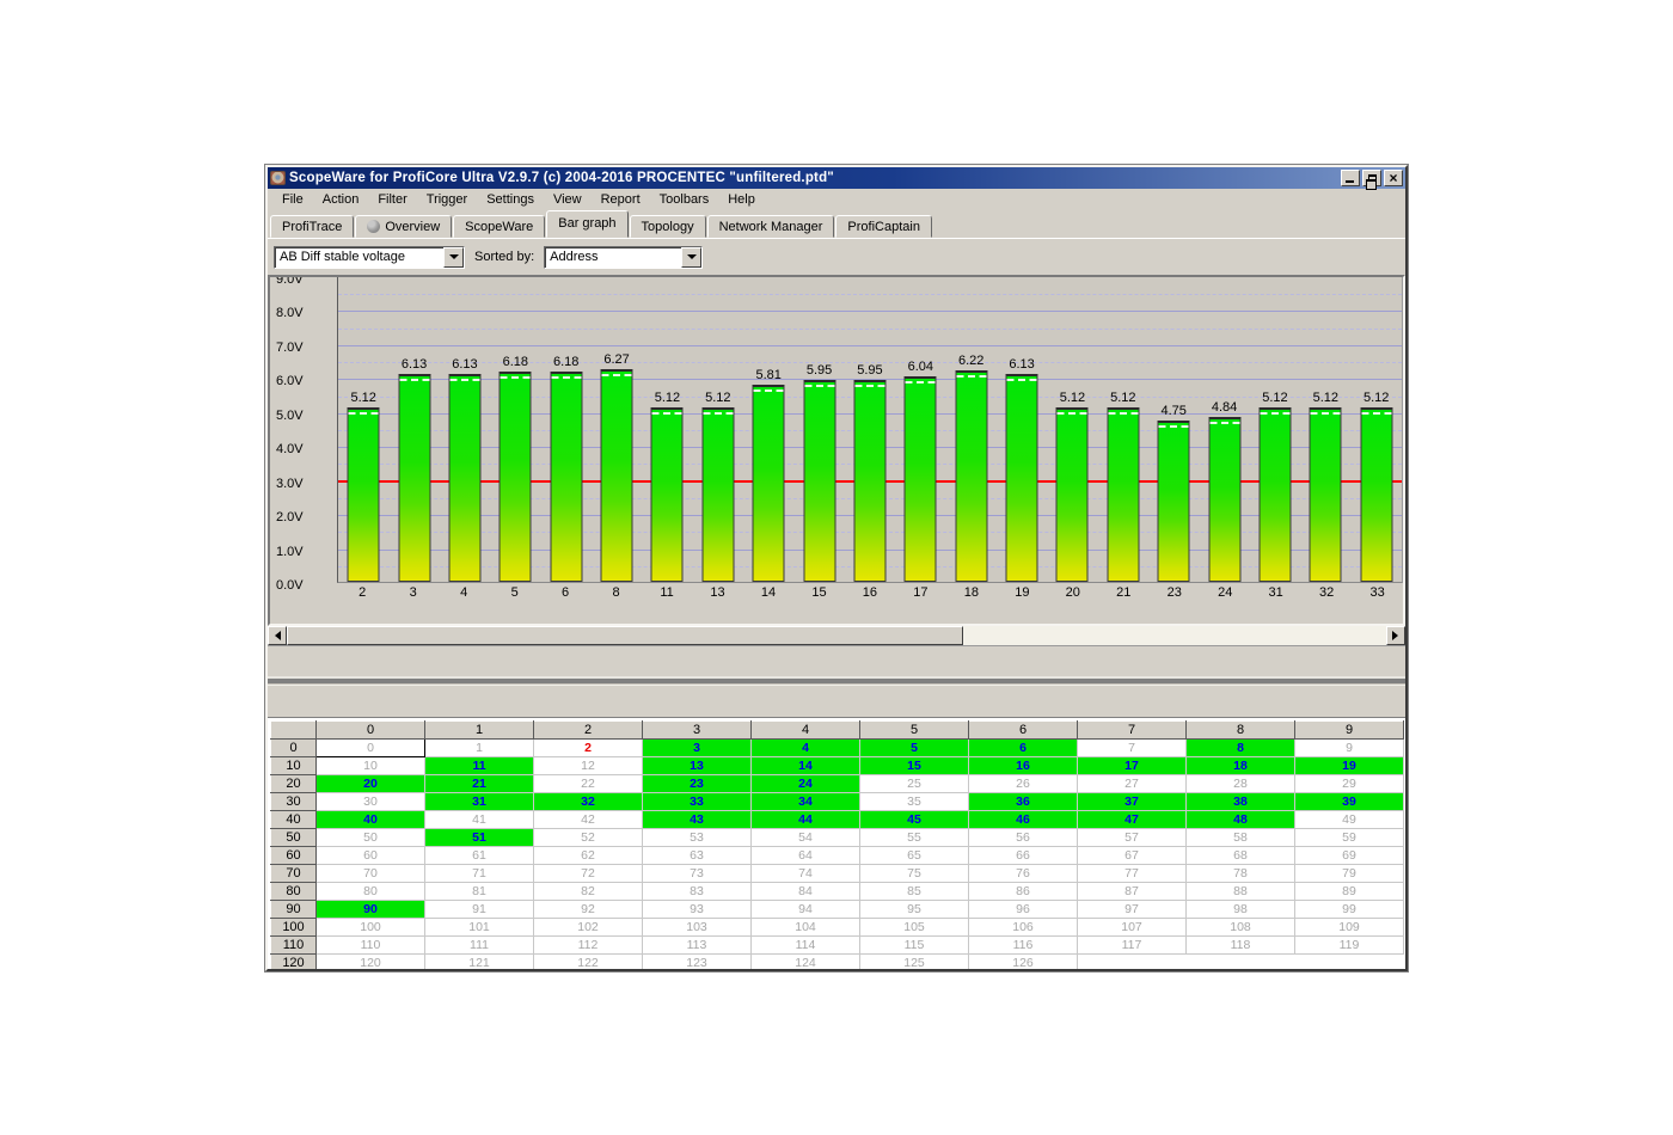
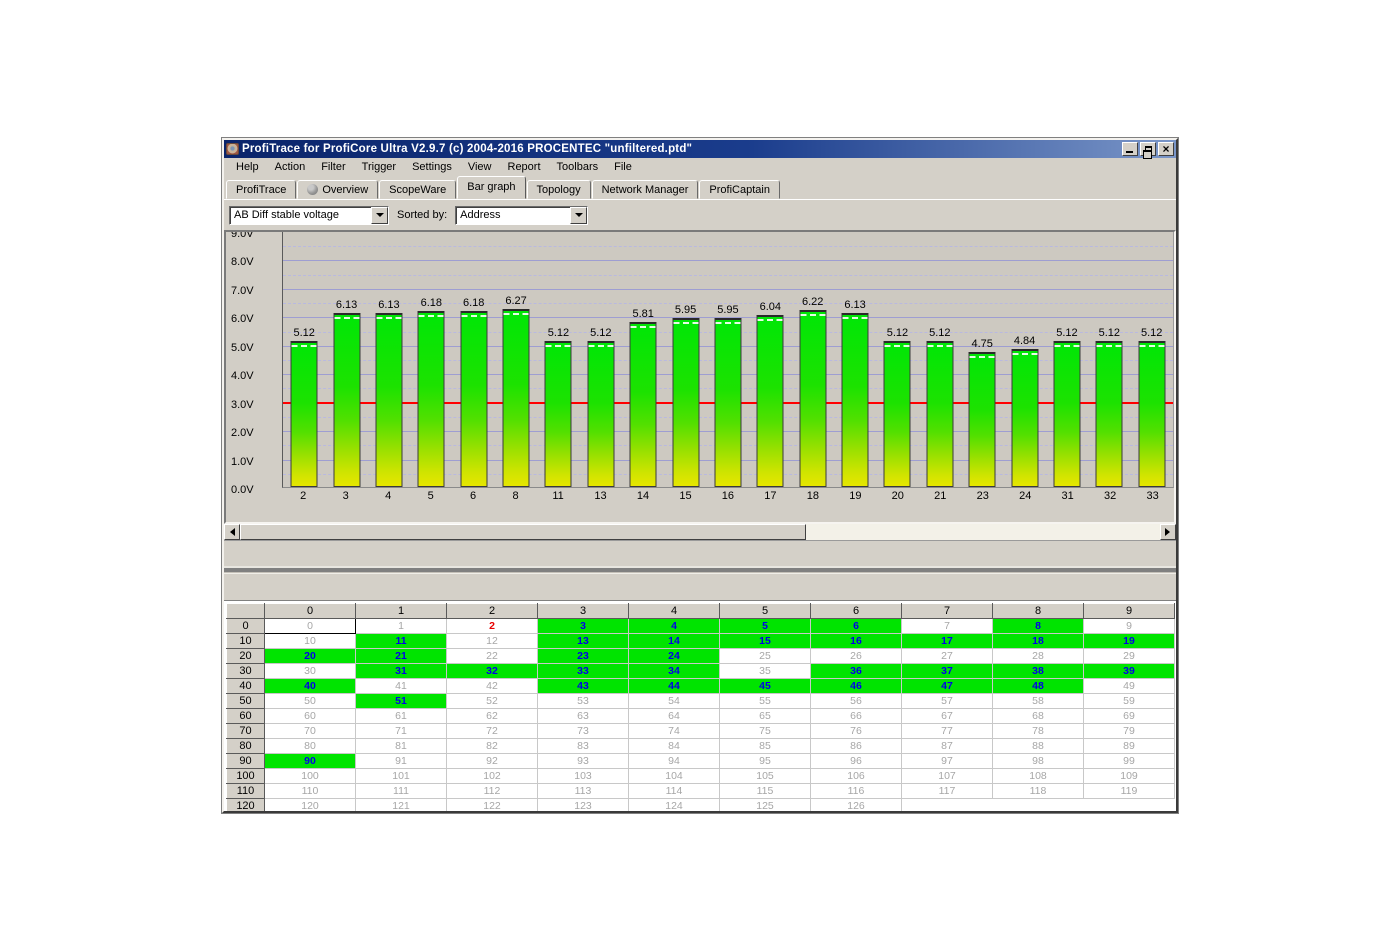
- ScopeWare for ProfiCore Ultra V2.9.7 (c) 2004-2016 PROCENTEC "unfiltered.ptd"
+ ProfiTrace for ProfiCore Ultra V2.9.7 (c) 2004-2016 PROCENTEC "unfiltered.ptd"
  ×
- File
+ Help
  Action
  Filter
  Trigger
  Settings
  View
  Report
  Toolbars
- Help
+ File
  ProfiTrace
  Overview
  ScopeWare
  Bar graph
  Topology
  Network Manager
  ProfiCaptain
  AB Diff stable voltage
  Sorted by:
  Address
  9.0V
  8.0V
  7.0V
  6.0V
  5.0V
  4.0V
  3.0V
  2.0V
  1.0V
  0.0V
  5.12
  6.13
  6.13
  6.18
  6.18
  6.27
  5.12
  5.12
  5.81
  5.95
  5.95
  6.04
  6.22
  6.13
  5.12
  5.12
  4.75
  4.84
  5.12
  5.12
  5.12
  2
  3
  4
  5
  6
  8
  11
  13
  14
  15
  16
  17
  18
  19
  20
  21
  23
  24
  31
  32
  33
  	0	1	2	3	4	5	6	7	8	9
  0	0	1	2	3	4	5	6	7	8	9
  10	10	11	12	13	14	15	16	17	18	19
  20	20	21	22	23	24	25	26	27	28	29
  30	30	31	32	33	34	35	36	37	38	39
  40	40	41	42	43	44	45	46	47	48	49
  50	50	51	52	53	54	55	56	57	58	59
  60	60	61	62	63	64	65	66	67	68	69
  70	70	71	72	73	74	75	76	77	78	79
  80	80	81	82	83	84	85	86	87	88	89
  90	90	91	92	93	94	95	96	97	98	99
  100	100	101	102	103	104	105	106	107	108	109
  110	110	111	112	113	114	115	116	117	118	119
  120	120	121	122	123	124	125	126
